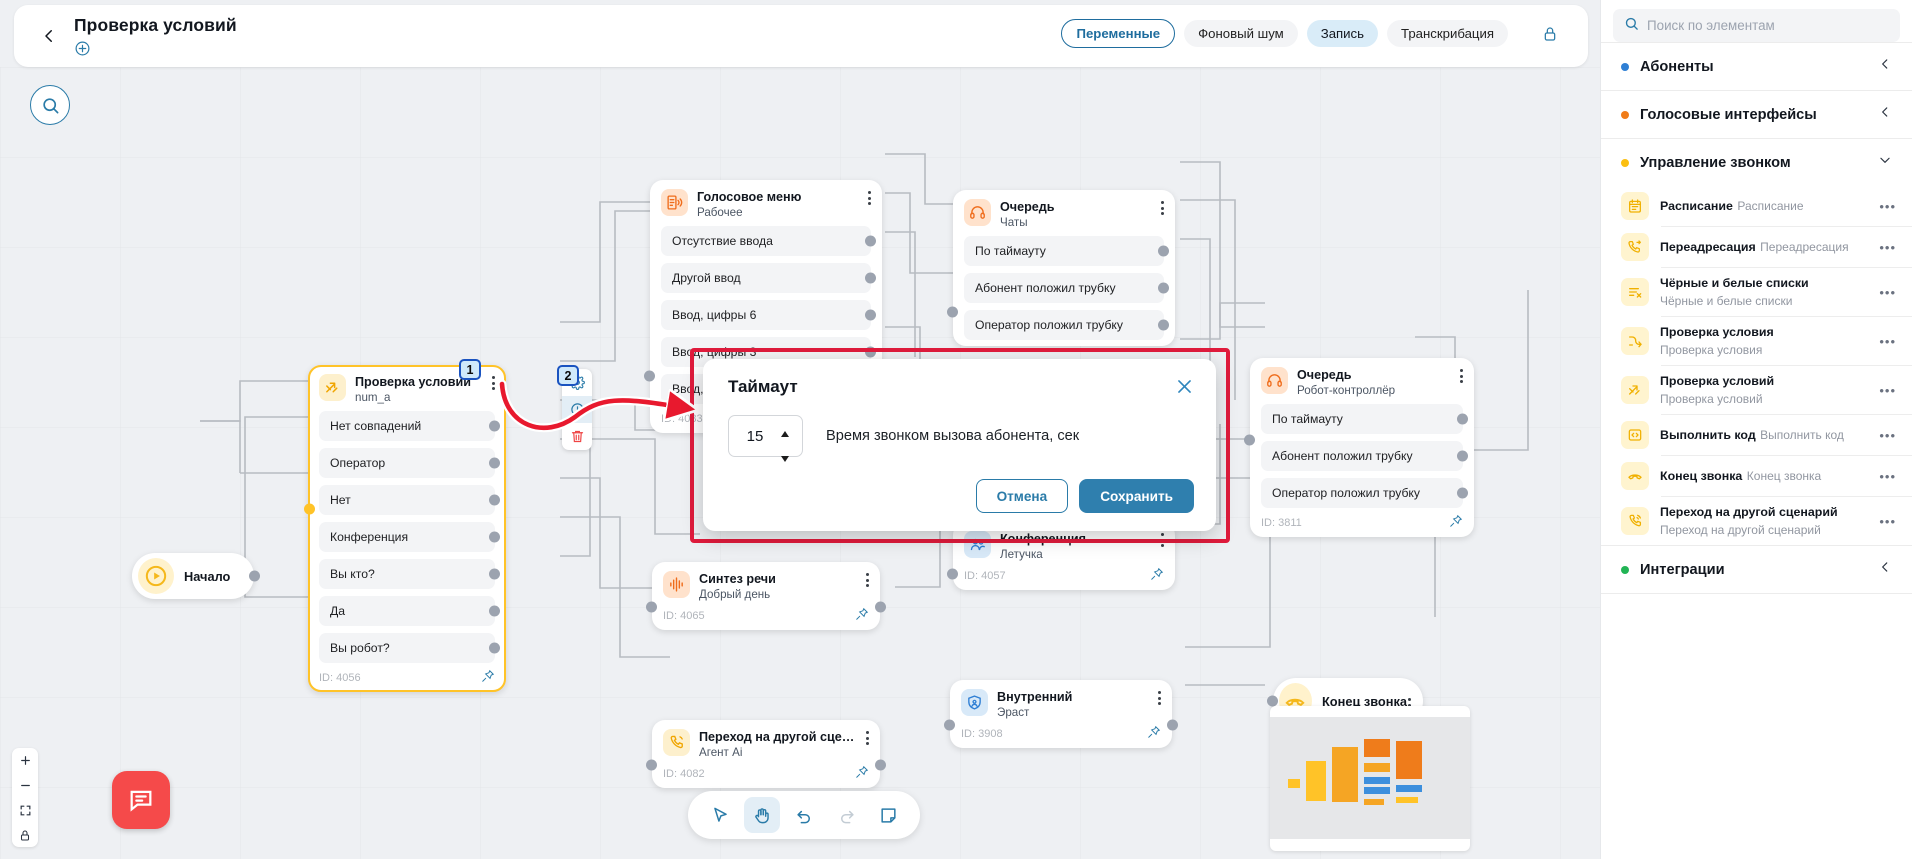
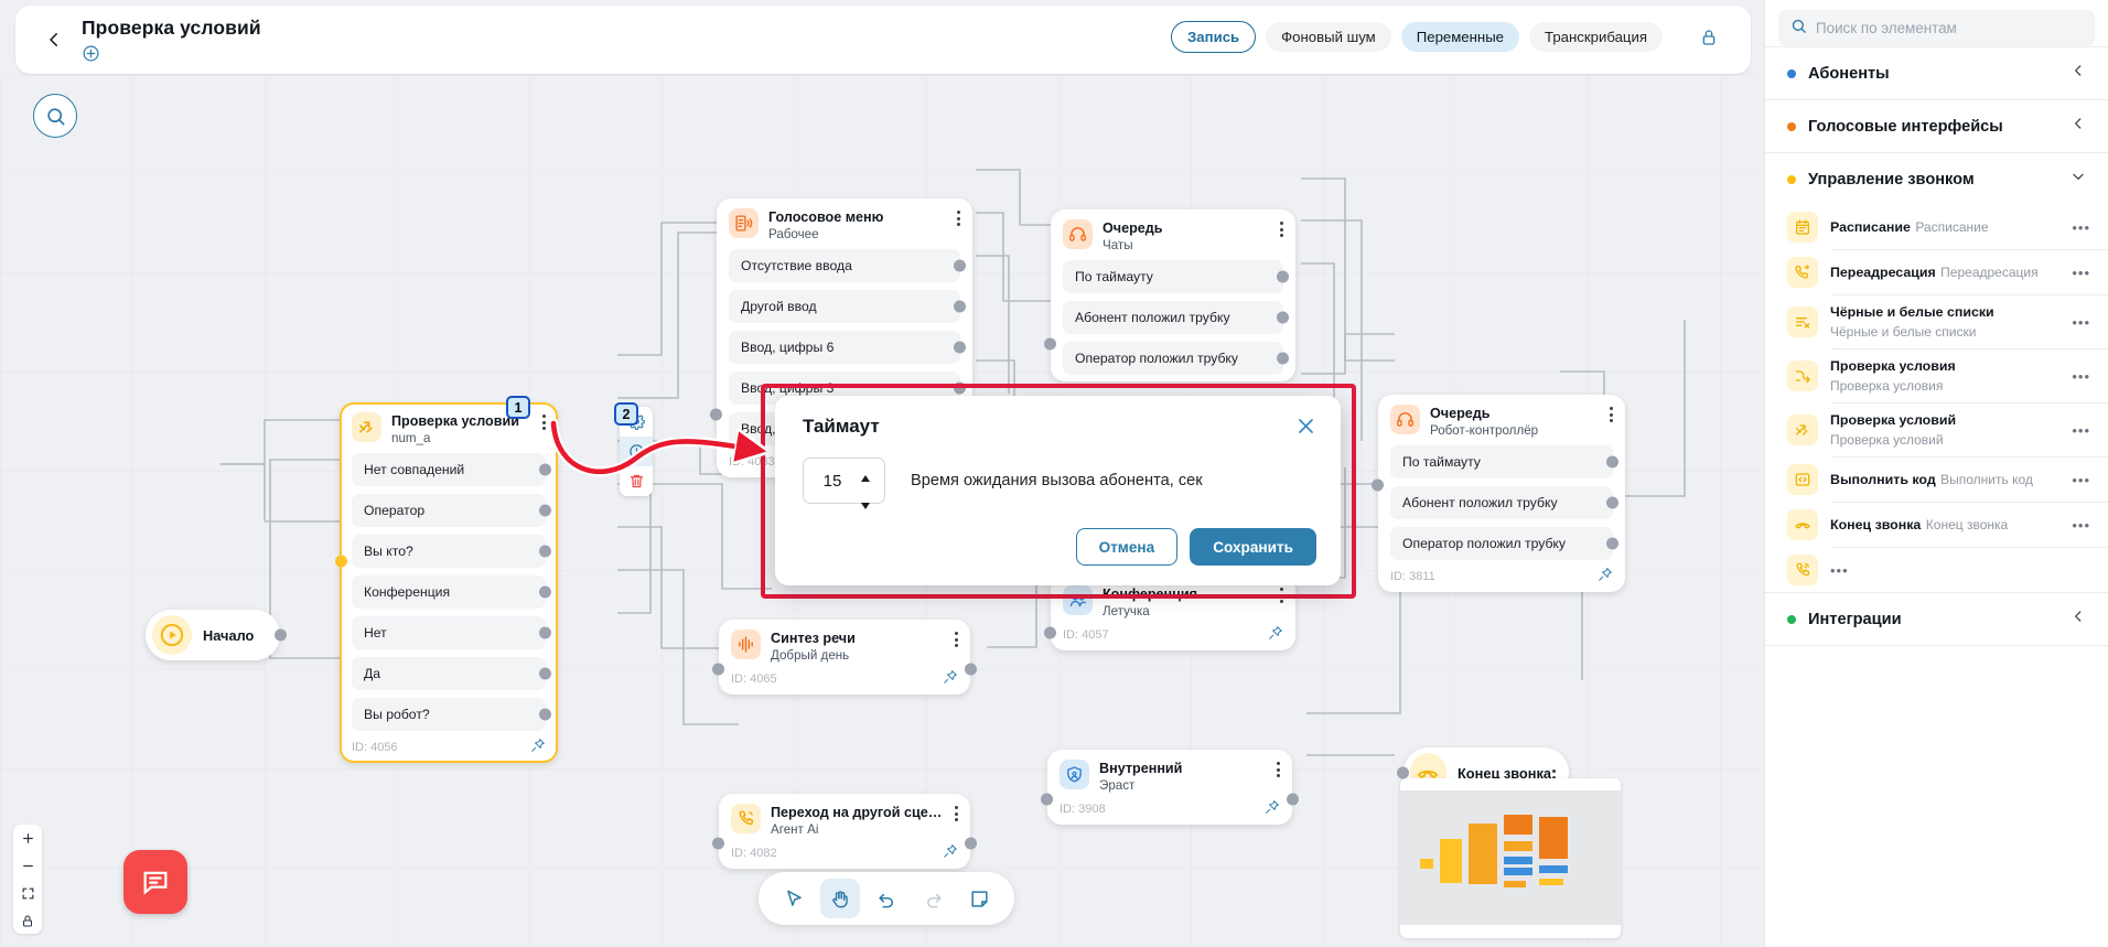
  Начало
  Проверка условий
  num_a
  Нет совпадений
  Оператор
- Нет
+ Вы кто?
  Конференция
- Вы кто?
+ Нет
  Да
  Вы робот?
  ID: 4056
  Голосовое меню
  Рабочее
  Отсутствие ввода
  Другой ввод
  Ввод, цифры 6
  Ввод, цифры 3
  ID: 4083
  Очередь
  Чаты
  По таймауту
  Абонент положил трубку
  Оператор положил трубку
  Конференция
  Летучка
  ID: 4057
  Очередь
  Робот-контроллёр
  По таймауту
  Абонент положил трубку
  Оператор положил трубку
  ID: 3811
  Синтез речи
  Добрый день
  ID: 4065
  Переход на другой сце…
  Агент Ai
  ID: 4082
  Внутренний
  Эраст
  ID: 3908
  Конец звонка
  1
  2
  Таймаут
  15
- Время звонком вызова абонента, сек
+ Время ожидания вызова абонента, сек
  Отмена
  Сохранить
  Проверка условий
- Переменные
+ Запись
  Фоновый шум
- Запись
+ Переменные
  Транскрибация
  Поиск по элементам
  Абоненты
  Голосовые интерфейсы
  Управление звонком
  Расписание Расписание
  •••
  Переадресация Переадресация
  •••
  Чёрные и белые списки Чёрные и белые списки
  •••
  Проверка условия Проверка условия
  •••
  Проверка условий Проверка условий
  •••
  Выполнить код Выполнить код
  •••
  Конец звонка Конец звонка
  •••
- Переход на другой сценарий Переход на другой сценарий
  •••
  Интеграции
